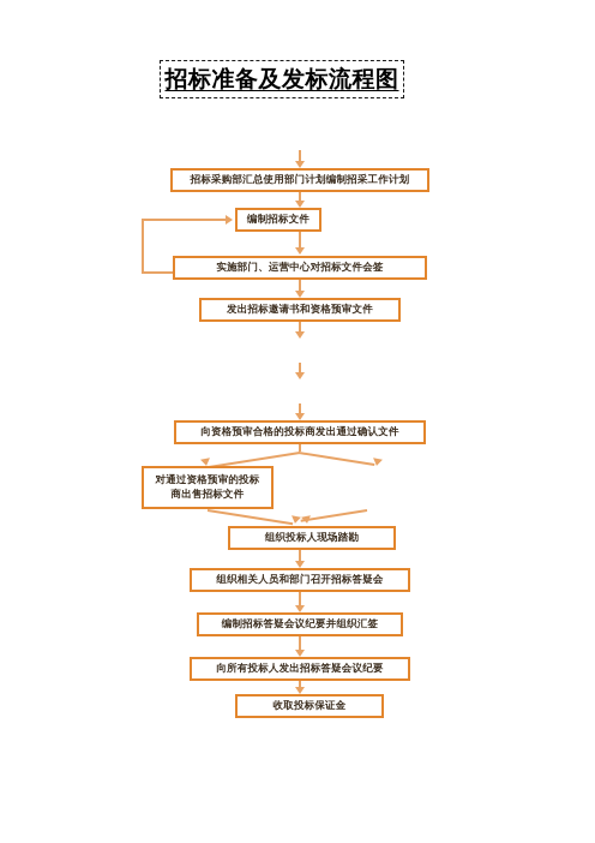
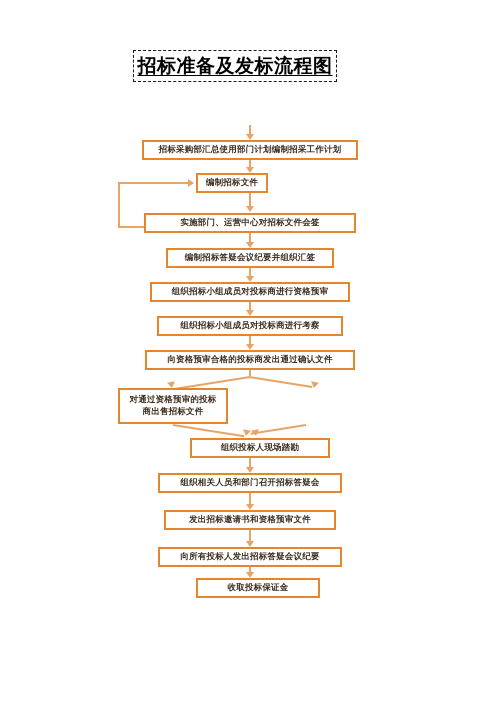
  招标准备及发标流程图
  招标采购部汇总使用部门计划编制招采工作计划
  编制招标文件
  实施部门、运营中心对招标文件会签
- 发出招标邀请书和资格预审文件
+ 编制招标答疑会议纪要并组织汇签
+ 组织招标小组成员对投标商进行资格预审
+ 组织招标小组成员对投标商进行考察
  向资格预审合格的投标商发出通过确认文件
  对通过资格预审的投标
  商出售招标文件
  组织投标人现场踏勘
  组织相关人员和部门召开招标答疑会
- 编制招标答疑会议纪要并组织汇签
+ 发出招标邀请书和资格预审文件
  向所有投标人发出招标答疑会议纪要
  收取投标保证金
